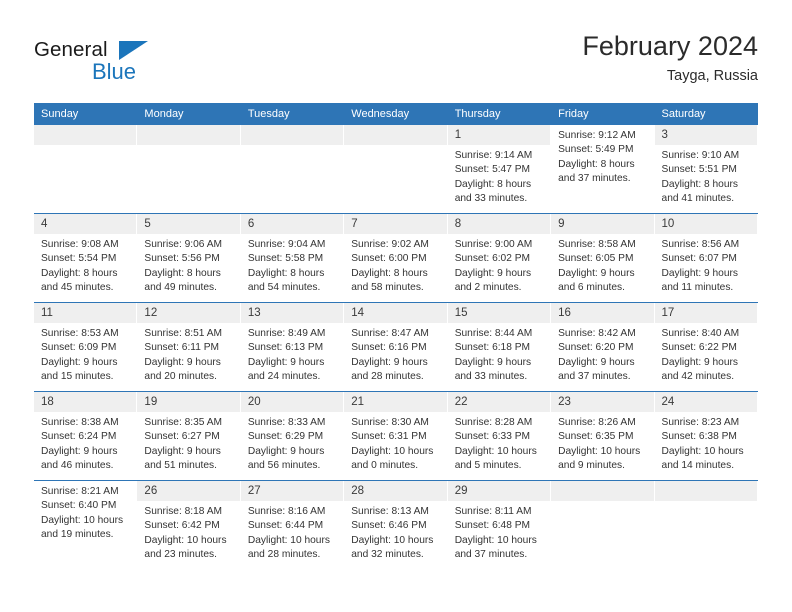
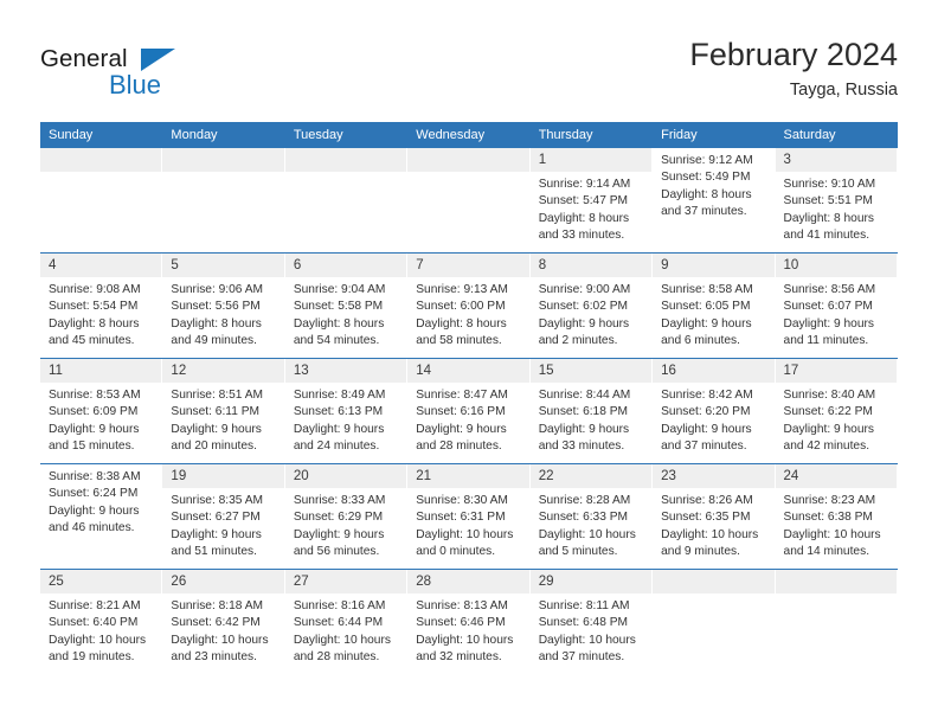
  General
  Blue
  February 2024
  Tayga, Russia
  Sunday
  Monday
  Tuesday
  Wednesday
  Thursday
  Friday
  Saturday
  1
  Sunrise: 9:14 AM
  Sunset: 5:47 PM
  Daylight: 8 hours
  and 33 minutes.
  Sunrise: 9:12 AM
  Sunset: 5:49 PM
  Daylight: 8 hours
  and 37 minutes.
  3
  Sunrise: 9:10 AM
  Sunset: 5:51 PM
  Daylight: 8 hours
  and 41 minutes.
  4
  Sunrise: 9:08 AM
  Sunset: 5:54 PM
  Daylight: 8 hours
  and 45 minutes.
  5
  Sunrise: 9:06 AM
  Sunset: 5:56 PM
  Daylight: 8 hours
  and 49 minutes.
  6
  Sunrise: 9:04 AM
  Sunset: 5:58 PM
  Daylight: 8 hours
  and 54 minutes.
  7
- Sunrise: 9:02 AM
+ Sunrise: 9:13 AM
  Sunset: 6:00 PM
  Daylight: 8 hours
  and 58 minutes.
  8
  Sunrise: 9:00 AM
  Sunset: 6:02 PM
  Daylight: 9 hours
  and 2 minutes.
  9
  Sunrise: 8:58 AM
  Sunset: 6:05 PM
  Daylight: 9 hours
  and 6 minutes.
  10
  Sunrise: 8:56 AM
  Sunset: 6:07 PM
  Daylight: 9 hours
  and 11 minutes.
  11
  Sunrise: 8:53 AM
  Sunset: 6:09 PM
  Daylight: 9 hours
  and 15 minutes.
  12
  Sunrise: 8:51 AM
  Sunset: 6:11 PM
  Daylight: 9 hours
  and 20 minutes.
  13
  Sunrise: 8:49 AM
  Sunset: 6:13 PM
  Daylight: 9 hours
  and 24 minutes.
  14
  Sunrise: 8:47 AM
  Sunset: 6:16 PM
  Daylight: 9 hours
  and 28 minutes.
  15
  Sunrise: 8:44 AM
  Sunset: 6:18 PM
  Daylight: 9 hours
  and 33 minutes.
  16
  Sunrise: 8:42 AM
  Sunset: 6:20 PM
  Daylight: 9 hours
  and 37 minutes.
  17
  Sunrise: 8:40 AM
  Sunset: 6:22 PM
  Daylight: 9 hours
  and 42 minutes.
- 18
  Sunrise: 8:38 AM
  Sunset: 6:24 PM
  Daylight: 9 hours
  and 46 minutes.
  19
  Sunrise: 8:35 AM
  Sunset: 6:27 PM
  Daylight: 9 hours
  and 51 minutes.
  20
  Sunrise: 8:33 AM
  Sunset: 6:29 PM
  Daylight: 9 hours
  and 56 minutes.
  21
  Sunrise: 8:30 AM
  Sunset: 6:31 PM
  Daylight: 10 hours
  and 0 minutes.
  22
  Sunrise: 8:28 AM
  Sunset: 6:33 PM
  Daylight: 10 hours
  and 5 minutes.
  23
  Sunrise: 8:26 AM
  Sunset: 6:35 PM
  Daylight: 10 hours
  and 9 minutes.
  24
  Sunrise: 8:23 AM
  Sunset: 6:38 PM
  Daylight: 10 hours
  and 14 minutes.
+ 25
  Sunrise: 8:21 AM
  Sunset: 6:40 PM
  Daylight: 10 hours
  and 19 minutes.
  26
  Sunrise: 8:18 AM
  Sunset: 6:42 PM
  Daylight: 10 hours
  and 23 minutes.
  27
  Sunrise: 8:16 AM
  Sunset: 6:44 PM
  Daylight: 10 hours
  and 28 minutes.
  28
  Sunrise: 8:13 AM
  Sunset: 6:46 PM
  Daylight: 10 hours
  and 32 minutes.
  29
  Sunrise: 8:11 AM
  Sunset: 6:48 PM
  Daylight: 10 hours
  and 37 minutes.
